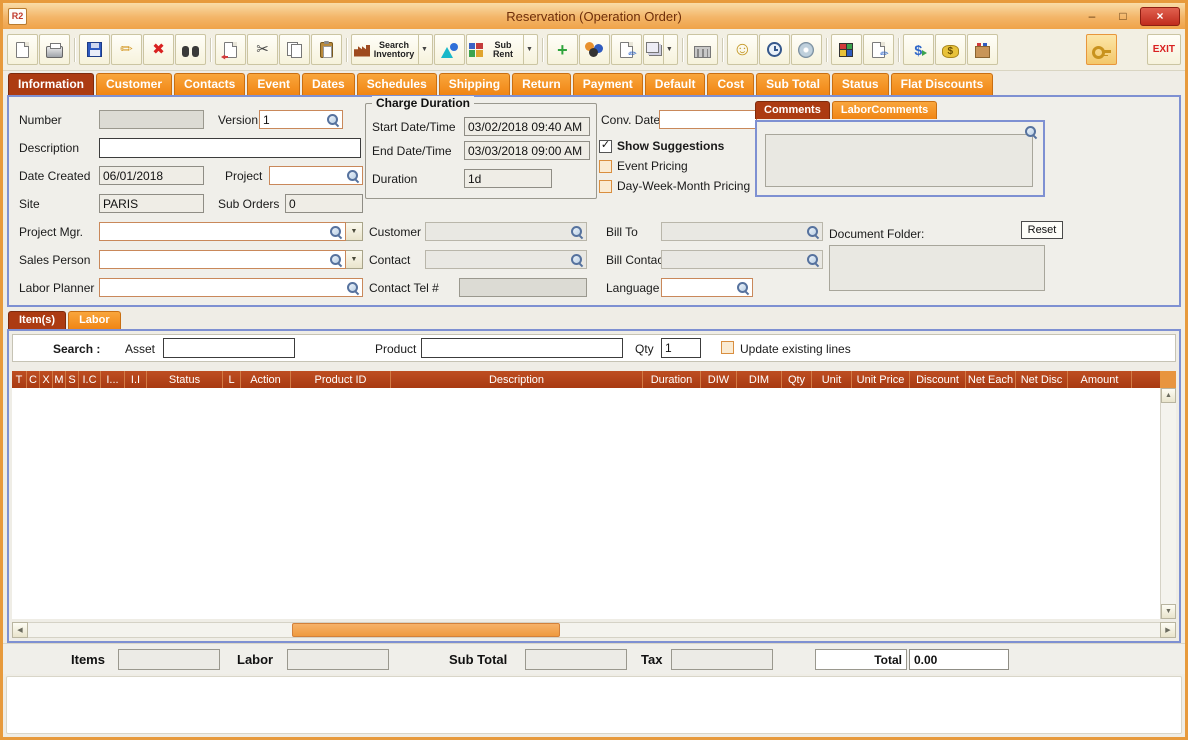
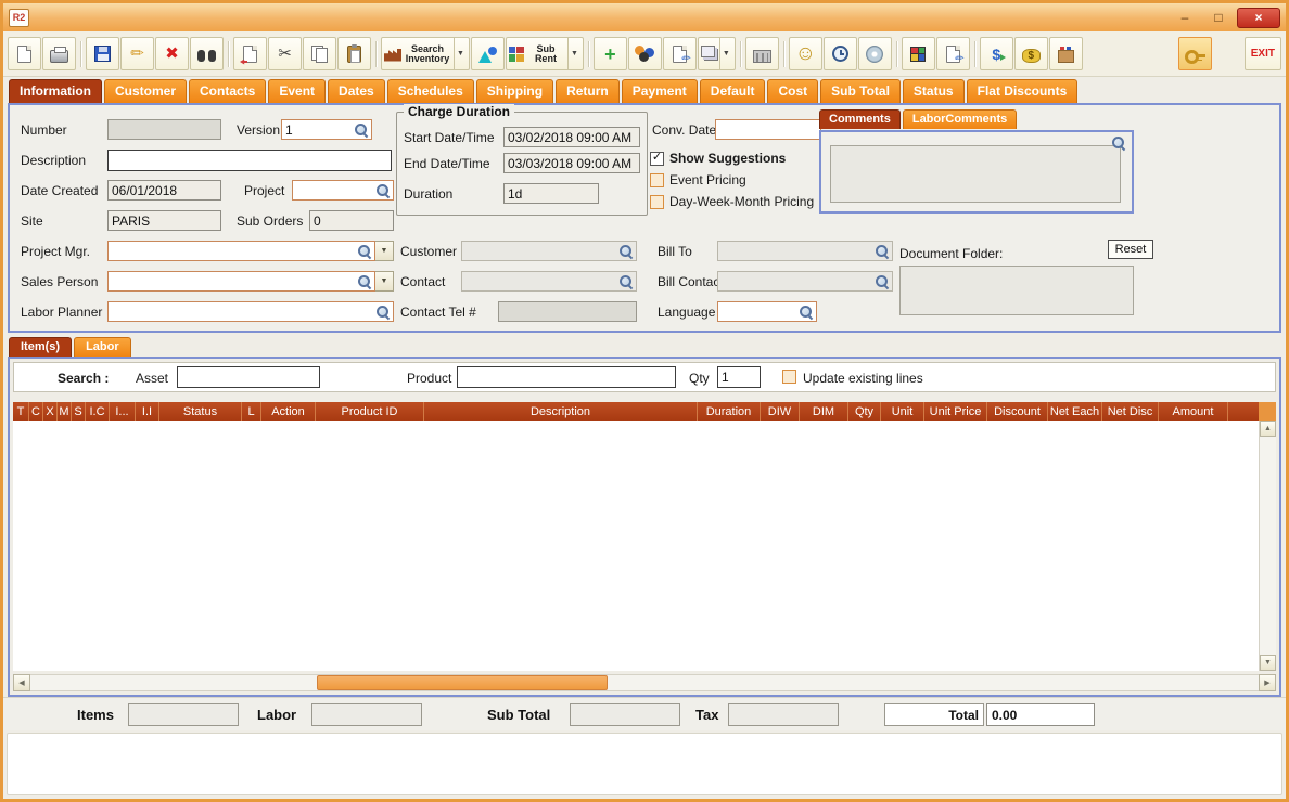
  R2
- Reservation (Operation Order)
  –
  □
  ×
  ✏
  ✖
  ✂
  Search Inventory
  Sub Rent
  +
  ✏
  ☺
  ✏
  $
  $
  EXIT
  Information
  Customer
  Contacts
  Event
  Dates
  Schedules
  Shipping
  Return
  Payment
  Default
  Cost
  Sub Total
  Status
  Flat Discounts
  Number
  Version
  1
  Description
  Date Created
  06/01/2018
  Project
  Site
  PARIS
  Sub Orders
  0
  Project Mgr.
  Sales Person
  Labor Planner
  Charge Duration
  Start Date/Time
- 03/02/2018 09:40 AM
+ 03/02/2018 09:00 AM
  End Date/Time
  03/03/2018 09:00 AM
  Duration
  1d
  Conv. Date
  ✓
  Show Suggestions
  Event Pricing
  Day-Week-Month Pricing
  Comments
  LaborComments
  Customer
  Bill To
  Contact
  Bill Conta
  Contact Tel #
  Language
  Document Folder:
  Reset
  Item(s)
  Labor
  Search :
  Asset
  Product
  Qty
  1
  Update existing lines
  T
  C
  X
  M
  S
  I.C
  I...
  I.I
  Status
  L
  Action
  Product ID
  Description
  Duration
  DIW
  DIM
  Qty
  Unit
  Unit Price
  Discount
  Net Each
  Net Disc
  Amount
  Items
  Labor
  Sub Total
  Tax
  Total
  0.00
